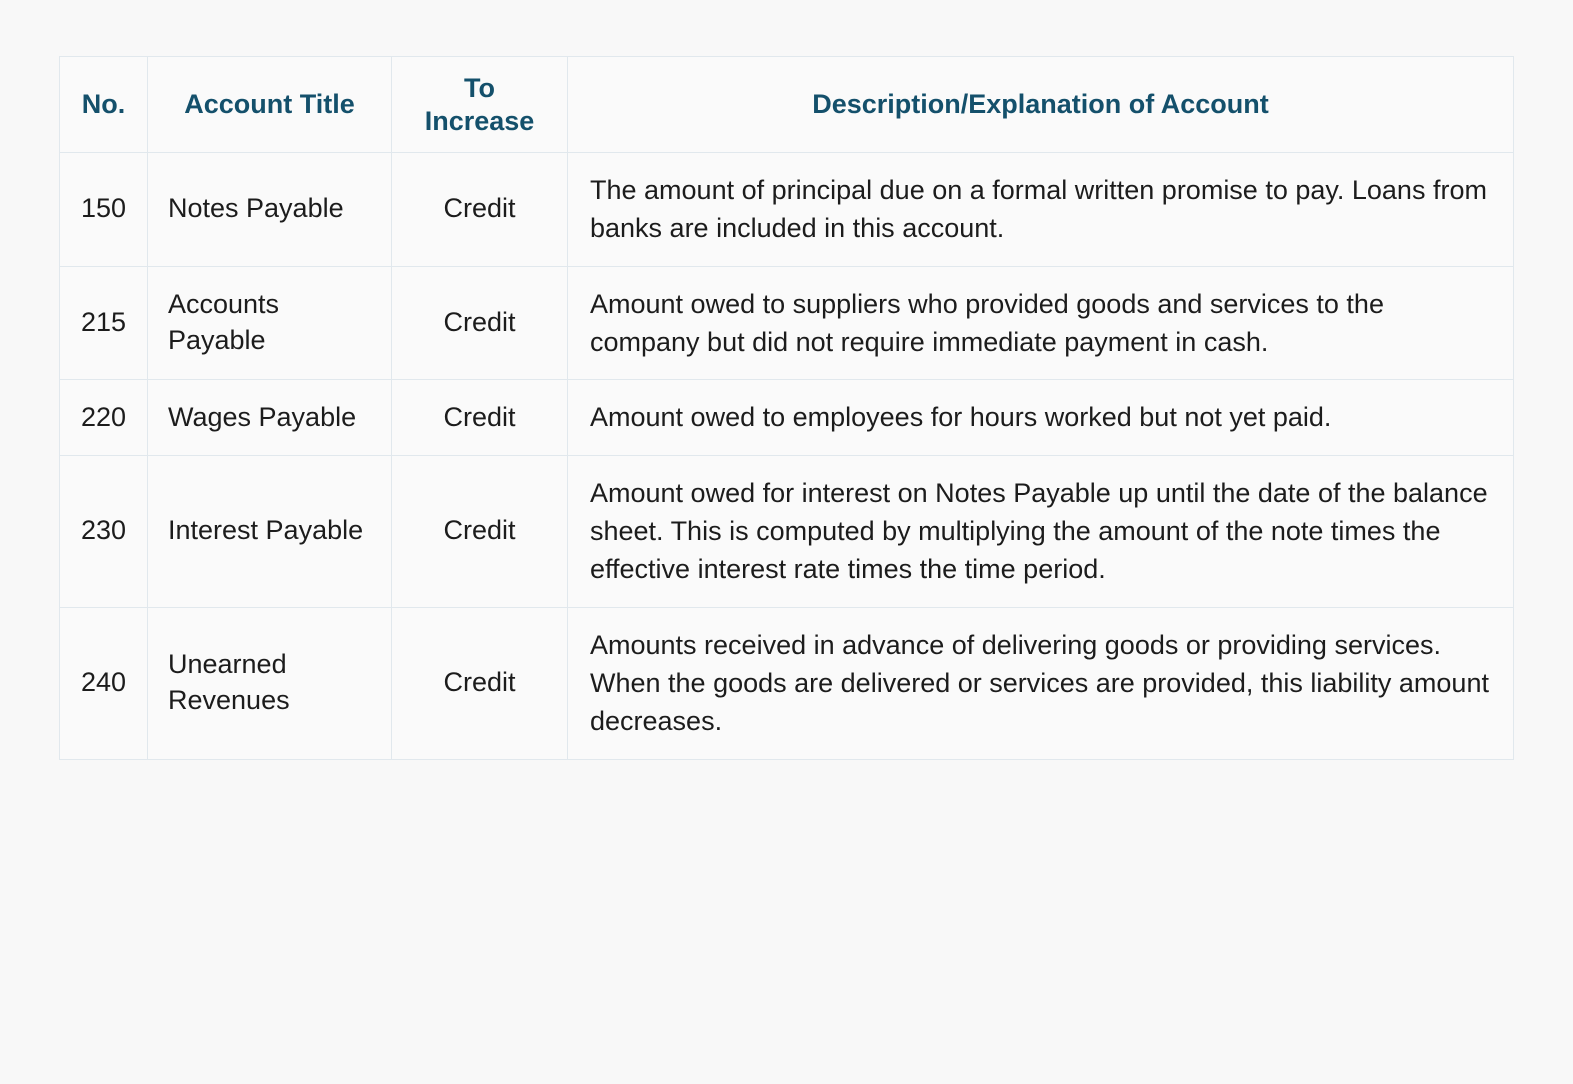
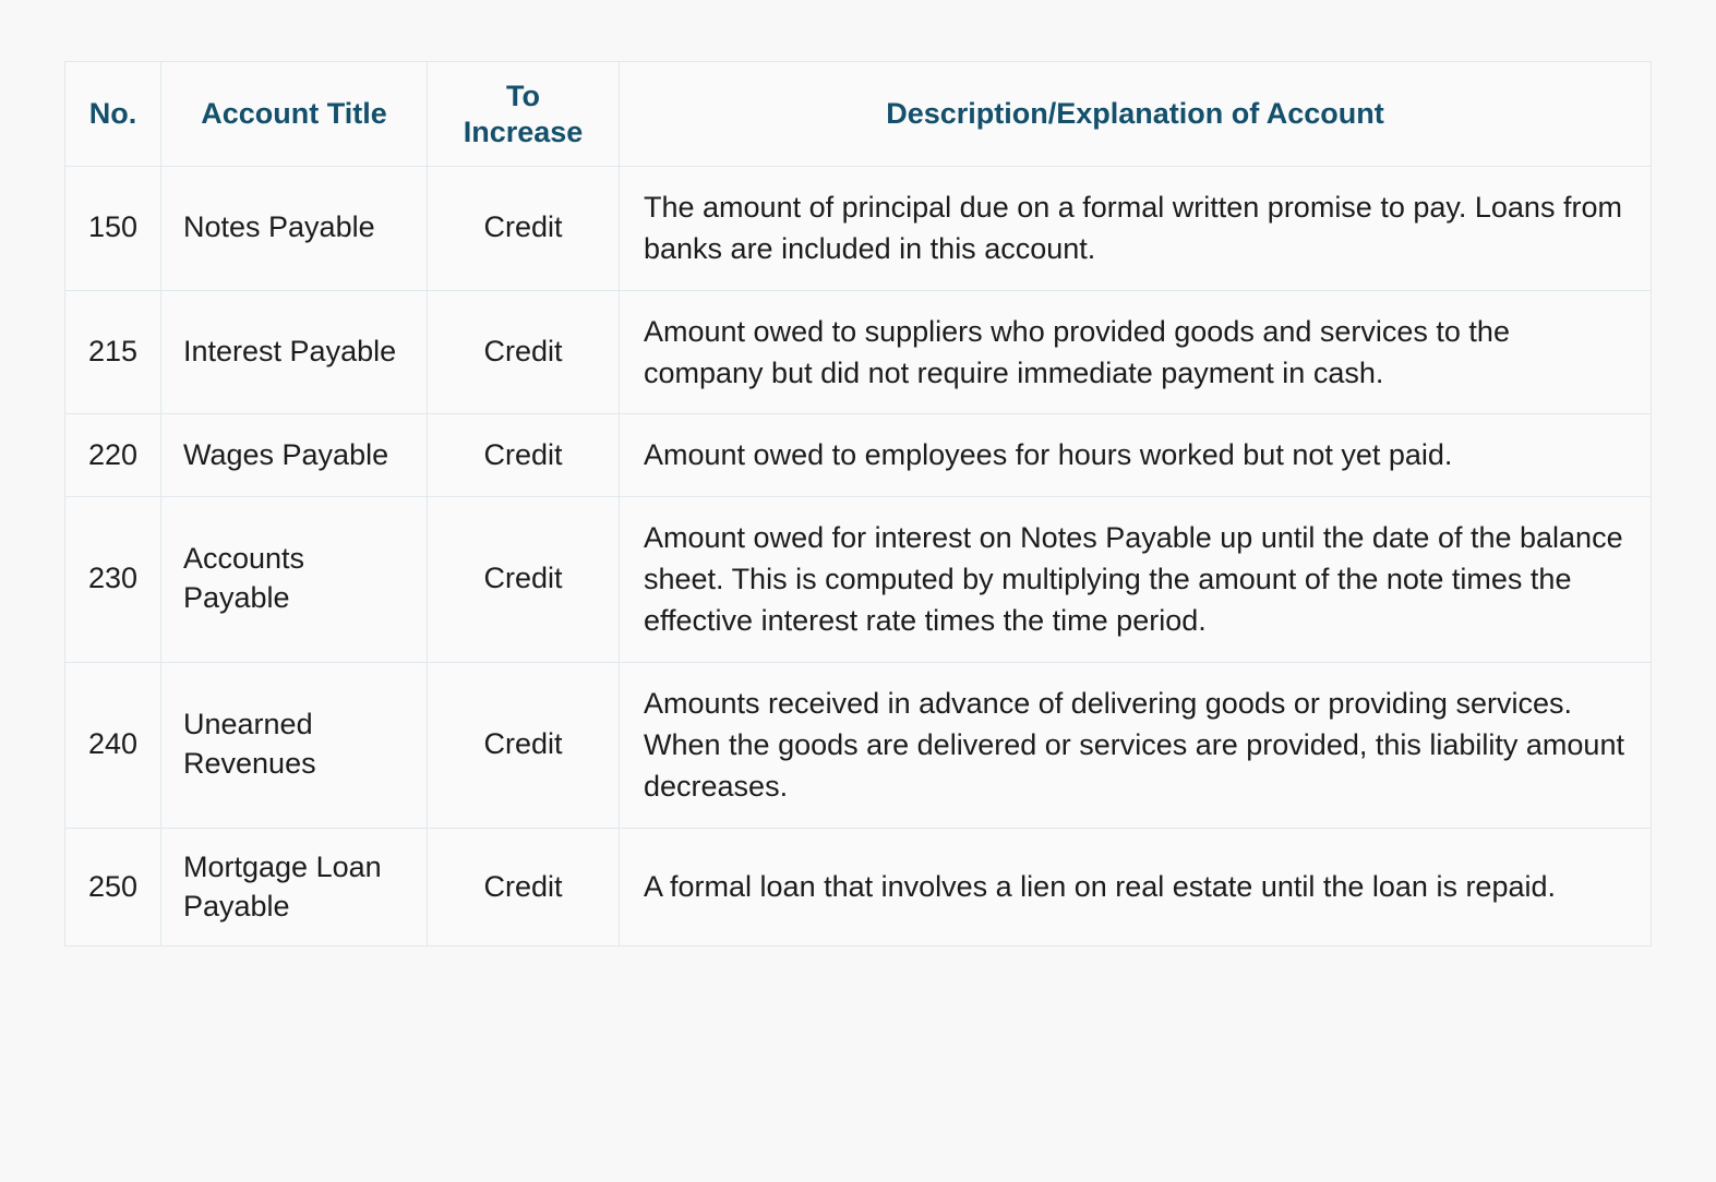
  No.	Account Title	To Increase	Description/Explanation of Account
  150	Notes Payable	Credit	The amount of principal due on a formal written promise to pay. Loans from banks are included in this account.
- 215	Accounts Payable	Credit	Amount owed to suppliers who provided goods and services to the company but did not require immediate payment in cash.
+ 215	Interest Payable	Credit	Amount owed to suppliers who provided goods and services to the company but did not require immediate payment in cash.
  220	Wages Payable	Credit	Amount owed to employees for hours worked but not yet paid.
- 230	Interest Payable	Credit	Amount owed for interest on Notes Payable up until the date of the balance sheet. This is computed by multiplying the amount of the note times the effective interest rate times the time period.
+ 230	Accounts Payable	Credit	Amount owed for interest on Notes Payable up until the date of the balance sheet. This is computed by multiplying the amount of the note times the effective interest rate times the time period.
  240	Unearned Revenues	Credit	Amounts received in advance of delivering goods or providing services. When the goods are delivered or services are provided, this liability amount decreases.
+ 250	Mortgage Loan Payable	Credit	A formal loan that involves a lien on real estate until the loan is repaid.
